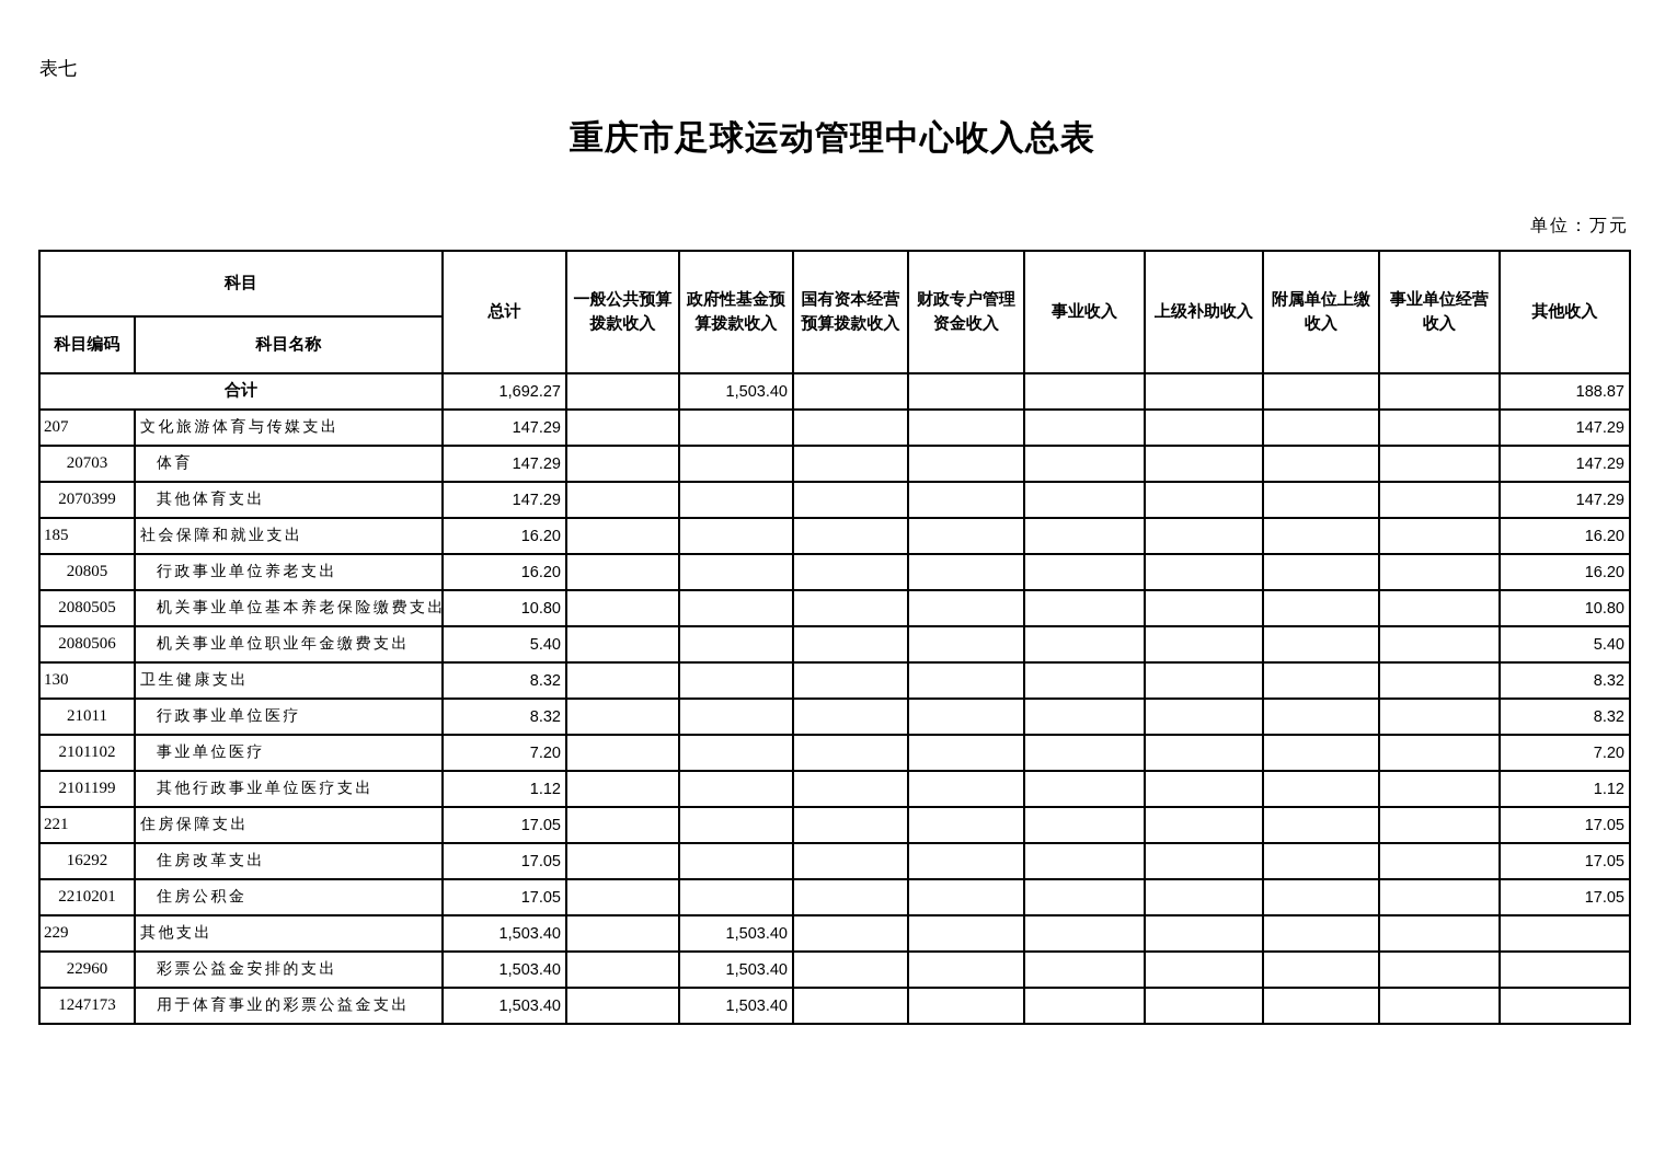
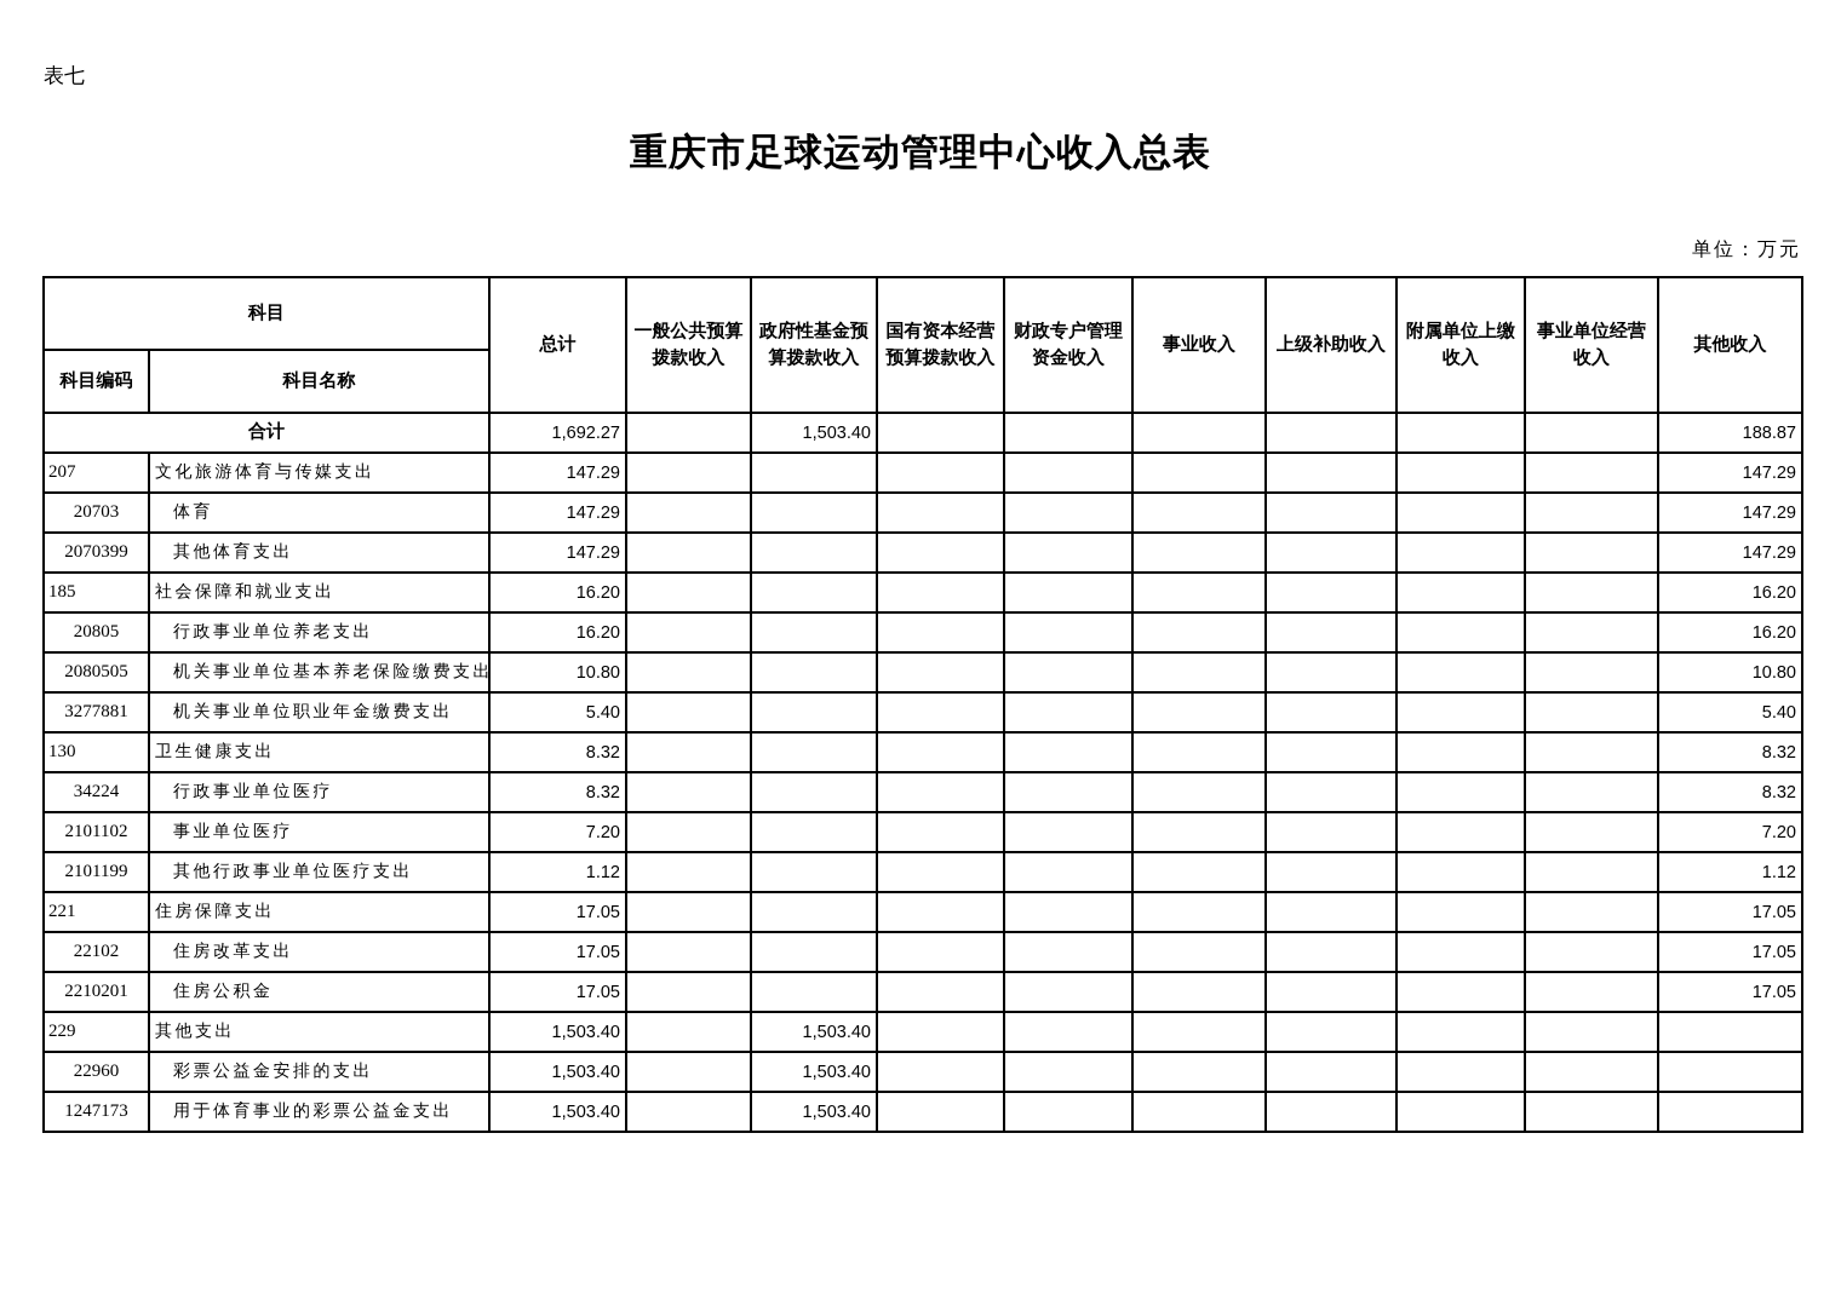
  表七
  重庆市足球运动管理中心收入总表
  单位：万元
  科目	总计	一般公共预算拨款收入	政府性基金预算拨款收入	国有资本经营预算拨款收入	财政专户管理资金收入	事业收入	上级补助收入	附属单位上缴收入	事业单位经营收入	其他收入
  科目编码	科目名称
  合计	1,692.27		1,503.40							188.87
  207	文化旅游体育与传媒支出	147.29									147.29
  20703	体育	147.29									147.29
  2070399	其他体育支出	147.29									147.29
  185	社会保障和就业支出	16.20									16.20
  20805	行政事业单位养老支出	16.20									16.20
  2080505	机关事业单位基本养老保险缴费支出	10.80									10.80
- 2080506	机关事业单位职业年金缴费支出	5.40									5.40
+ 3277881	机关事业单位职业年金缴费支出	5.40									5.40
  130	卫生健康支出	8.32									8.32
- 21011	行政事业单位医疗	8.32									8.32
+ 34224	行政事业单位医疗	8.32									8.32
  2101102	事业单位医疗	7.20									7.20
  2101199	其他行政事业单位医疗支出	1.12									1.12
  221	住房保障支出	17.05									17.05
- 16292	住房改革支出	17.05									17.05
+ 22102	住房改革支出	17.05									17.05
  2210201	住房公积金	17.05									17.05
  229	其他支出	1,503.40		1,503.40
  22960	彩票公益金安排的支出	1,503.40		1,503.40
  1247173	用于体育事业的彩票公益金支出	1,503.40		1,503.40
